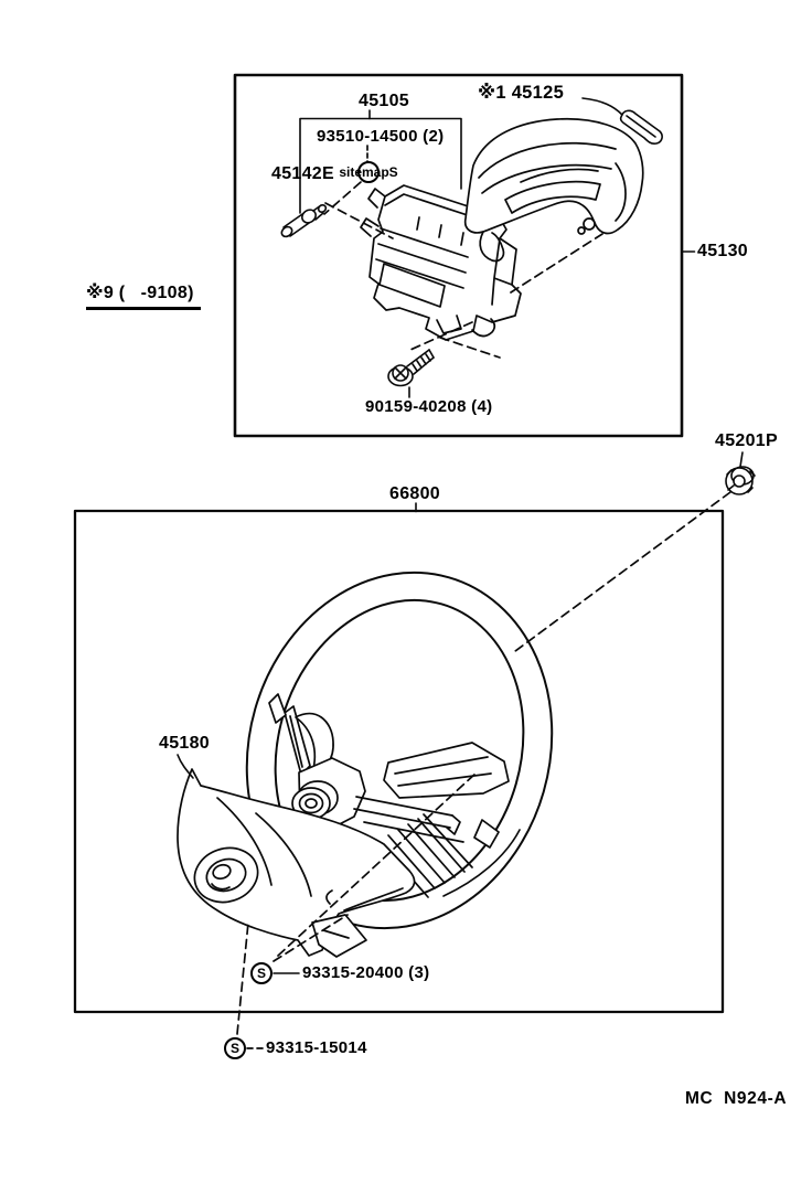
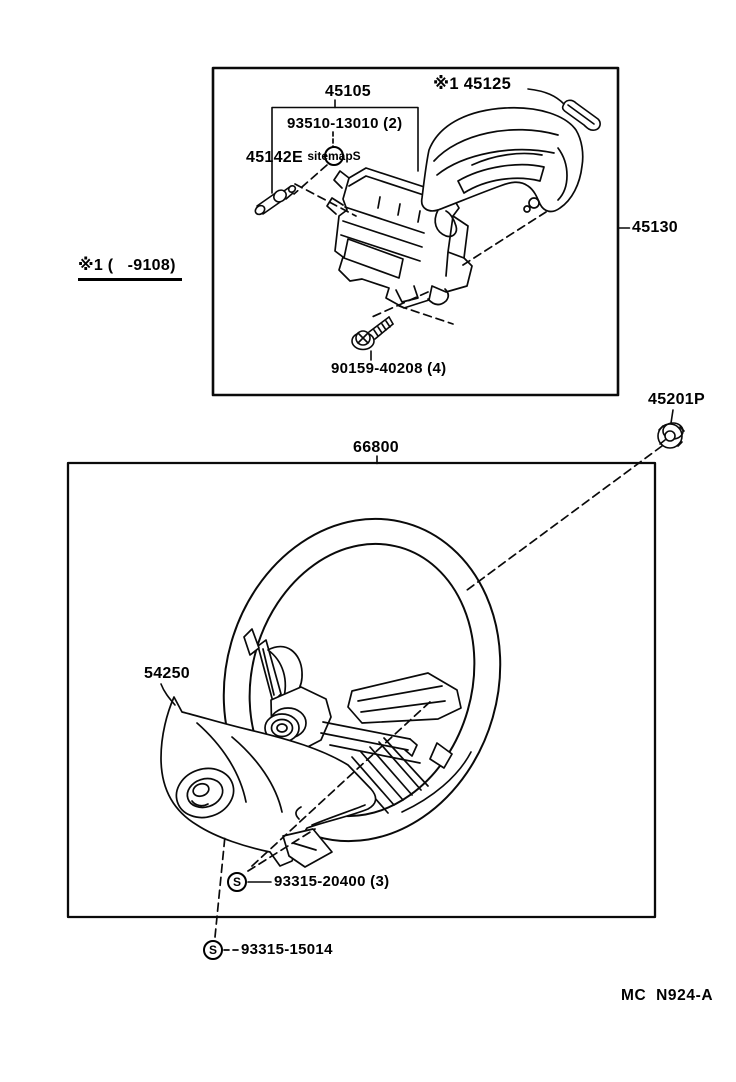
  45105
- 93510-14500 (2)
+ 93510-13010 (2)
  45142E
  sitemap
  S
  ※1 45125
  45130
- ※9 ( -9108)
+ ※1 ( -9108)
  90159-40208 (4)
  66800
  45201P
- 45180
+ 54250
  S
  93315-20400 (3)
  S
  93315-15014
  MC N924-A
